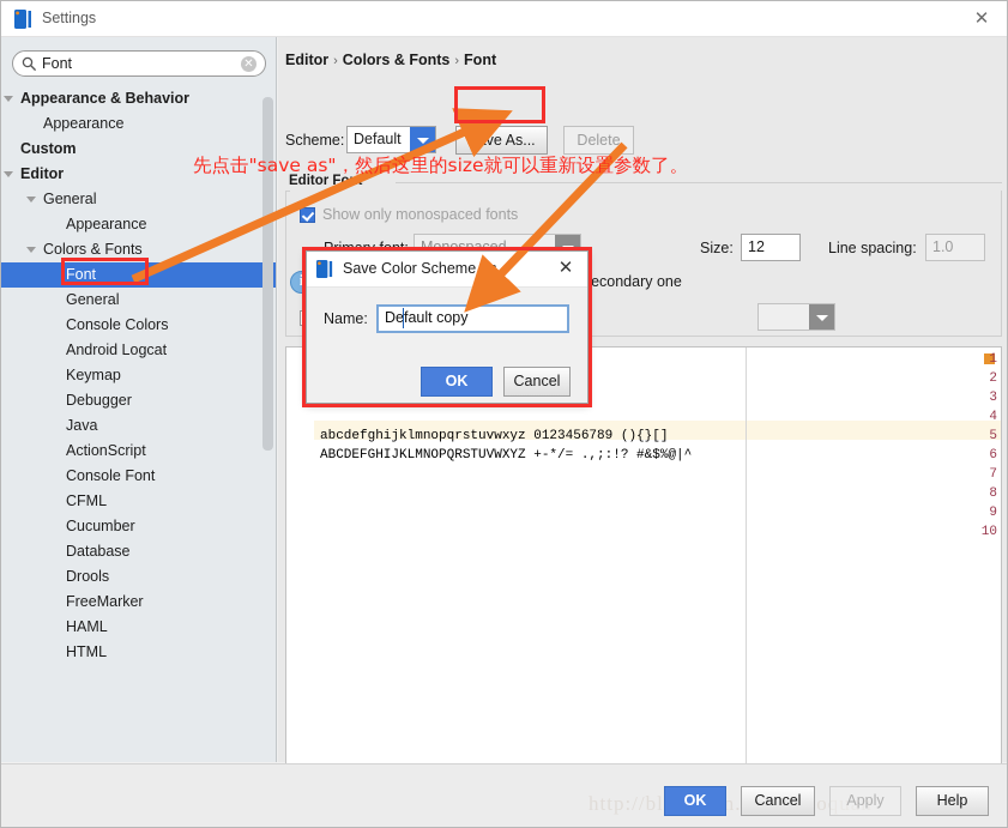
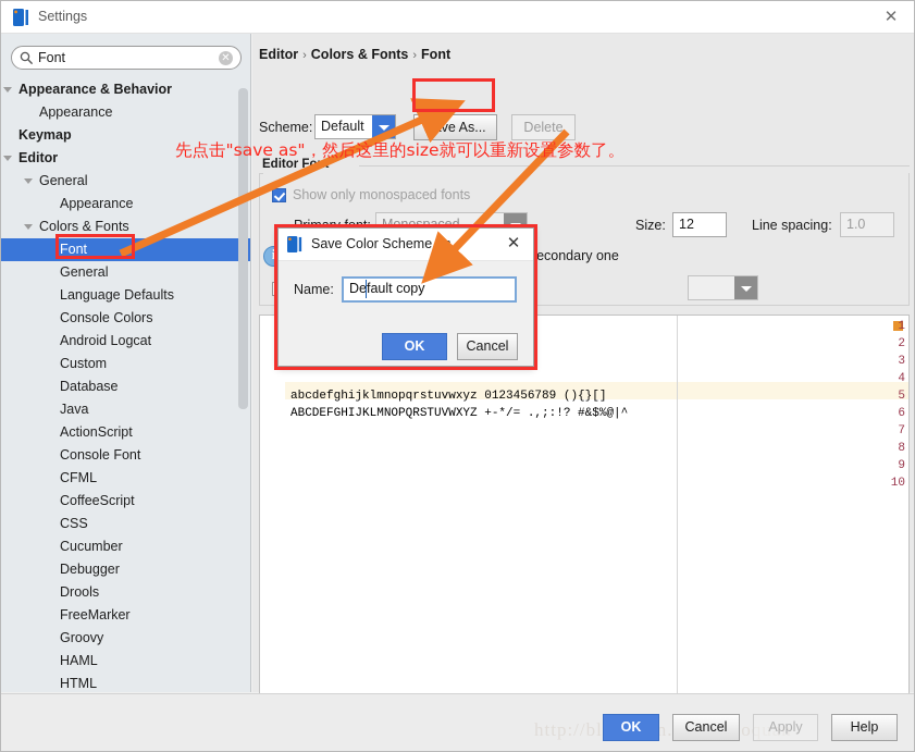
  Settings
  ✕
  Font
  ✕
  Appearance & Behavior
  Appearance
- Custom
+ Keymap
  Editor
  General
  Appearance
  Colors & Fonts
  Font
  General
+ Language Defaults
  Console Colors
  Android Logcat
- Keymap
+ Custom
- Debugger
+ Database
  Java
  ActionScript
  Console Font
  CFML
+ CoffeeScript
+ CSS
  Cucumber
- Database
+ Debugger
  Drools
  FreeMarker
+ Groovy
  HAML
  HTML
  Editor › Colors & Fonts › Font
  Scheme:
  Default
  Save As...
  Delete
  Editor F
  Show only monospaced fonts
  Primary font:
  Monospaced
  Size:
  12
  Line spacing:
  1.0
  i
  1
  2
  3
  4
  5
  6
  7
  8
  9
  10
  abcdefghijklmnopqrstuvwxyz 0123456789 (){}[]
  ABCDEFGHIJKLMNOPQRSTUVWXYZ +-*/= .,;:!? #&$%@|^
  OK
  Cancel
  Apply
  Help
  Save Color Scheme As
  ✕
  Name:
  Default copy
  OK
  Cancel
  先点击"save as"，然后这里的size就可以重新设置参数了。
